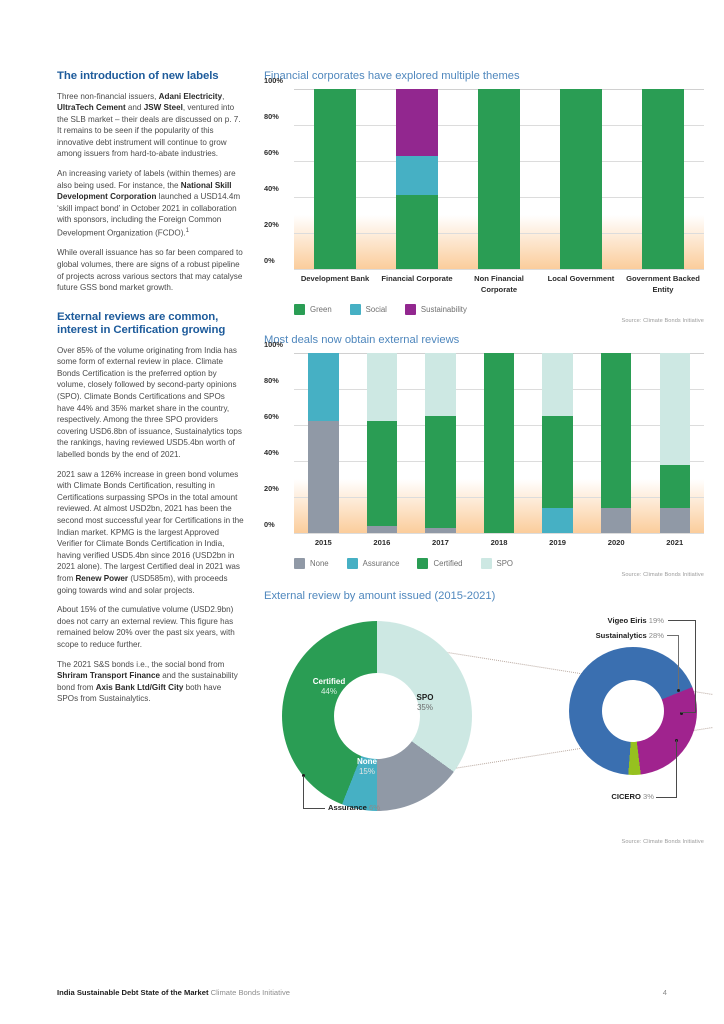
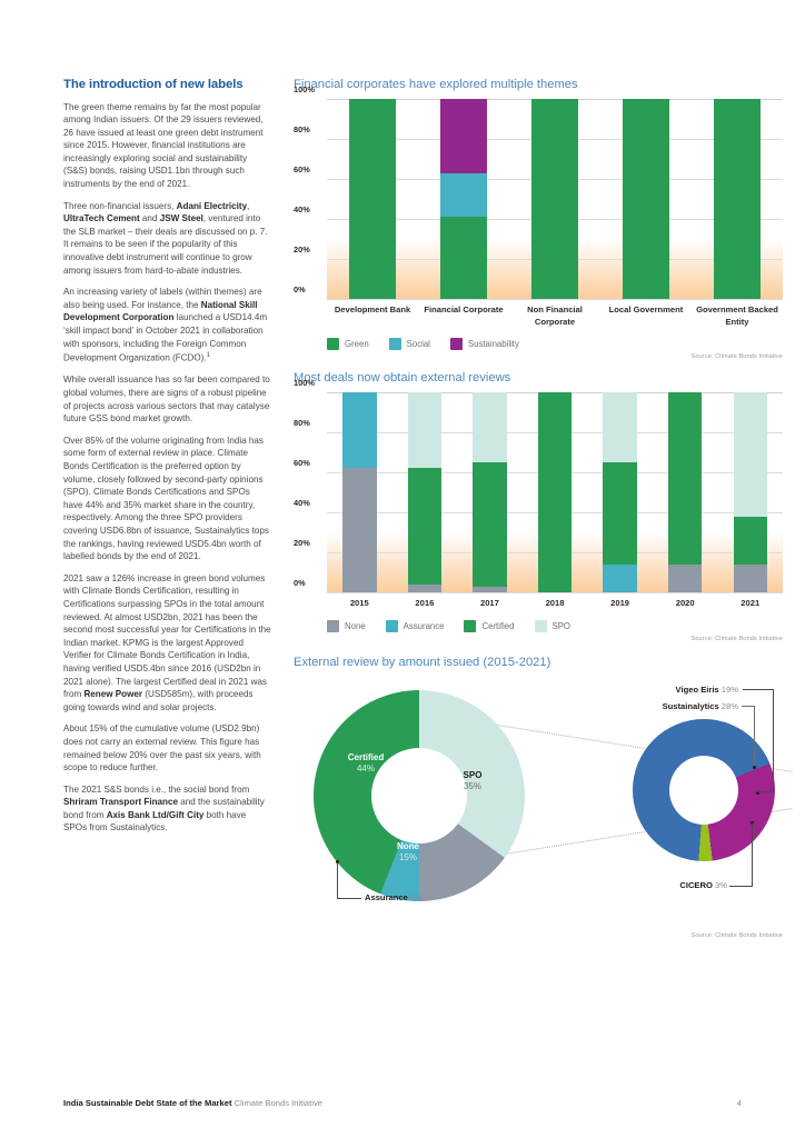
  The introduction of new labels
+ The green theme remains by far the most popular among Indian issuers. Of the 29 issuers reviewed, 26 have issued at least one green debt instrument since 2015. However, financial institutions are increasingly exploring social and sustainability (S&S) bonds, raising USD1.1bn through such instruments by the end of 2021.
  Three non-financial issuers, Adani Electricity, UltraTech Cement and JSW Steel, ventured into the SLB market – their deals are discussed on p. 7. It remains to be seen if the popularity of this innovative debt instrument will continue to grow among issuers from hard-to-abate industries.
  An increasing variety of labels (within themes) are also being used. For instance, the National Skill Development Corporation launched a USD14.4m ‘skill impact bond’ in October 2021 in collaboration with sponsors, including the Foreign Common Development Organization (FCDO).
  While overall issuance has so far been compared to global volumes, there are signs of a robust pipeline of projects across various sectors that may catalyse future GSS bond market growth.
- External reviews are common,
- interest in Certification growing
  Over 85% of the volume originating from India has some form of external review in place. Climate Bonds Certification is the preferred option by volume, closely followed by second-party opinions (SPO). Climate Bonds Certifications and SPOs have 44% and 35% market share in the country, respectively. Among the three SPO providers covering USD6.8bn of issuance, Sustainalytics tops the rankings, having reviewed USD5.4bn worth of labelled bonds by the end of 2021.
  2021 saw a 126% increase in green bond volumes with Climate Bonds Certification, resulting in Certifications surpassing SPOs in the total amount reviewed. At almost USD2bn, 2021 has been the second most successful year for Certifications in the Indian market. KPMG is the largest Approved Verifier for Climate Bonds Certification in India, having verified USD5.4bn since 2016 (USD2bn in 2021 alone). The largest Certified deal in 2021 was from Renew Power (USD585m), with proceeds going towards wind and solar projects.
  About 15% of the cumulative volume (USD2.9bn) does not carry an external review. This figure has remained below 20% over the past six years, with scope to reduce further.
  The 2021 S&S bonds i.e., the social bond from Shriram Transport Finance and the sustainability bond from Axis Bank Ltd/Gift City both have SPOs from Sustainalytics.
  Financial corporates have explored multiple themes
  0%
  20%
  40%
  60%
  80%
  100%
  Development Bank
  Financial Corporate
  Non Financial Corporate
  Local Government
  Government Backed Entity
  Green
  Social
  Sustainability
  Most deals now obtain external reviews
  0%
  20%
  40%
  60%
  80%
  100%
  2015
  2016
  2017
  2018
  2019
  2020
  2021
  None
  Assurance
  Certified
  SPO
  External review by amount issued (2015-2021)
  Certified
  44%
  SPO
  35%
  None
  15%
  Assurance 6%
  Vigeo Eiris 19%
  Sustainalytics 28%
  CICERO 3%
  India Sustainable Debt State of the Market Climate Bonds Initiative
  4
